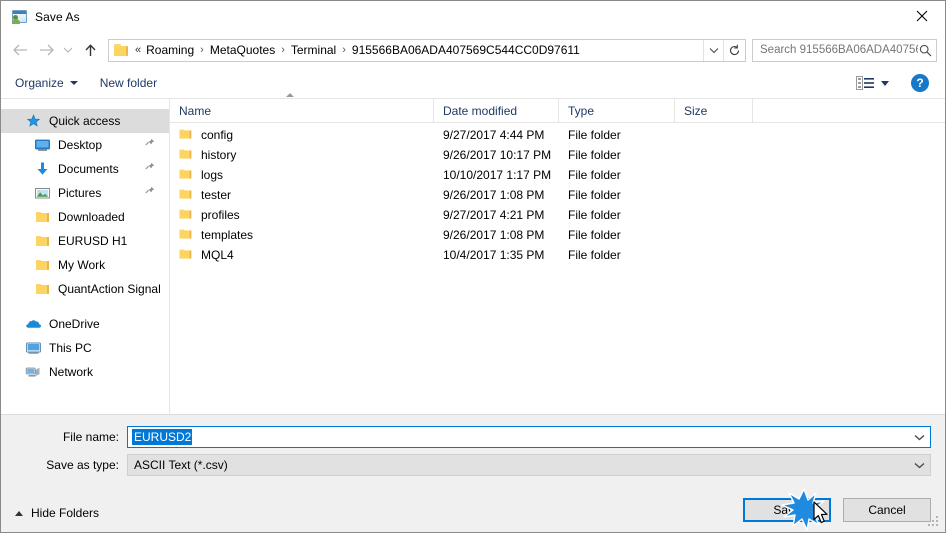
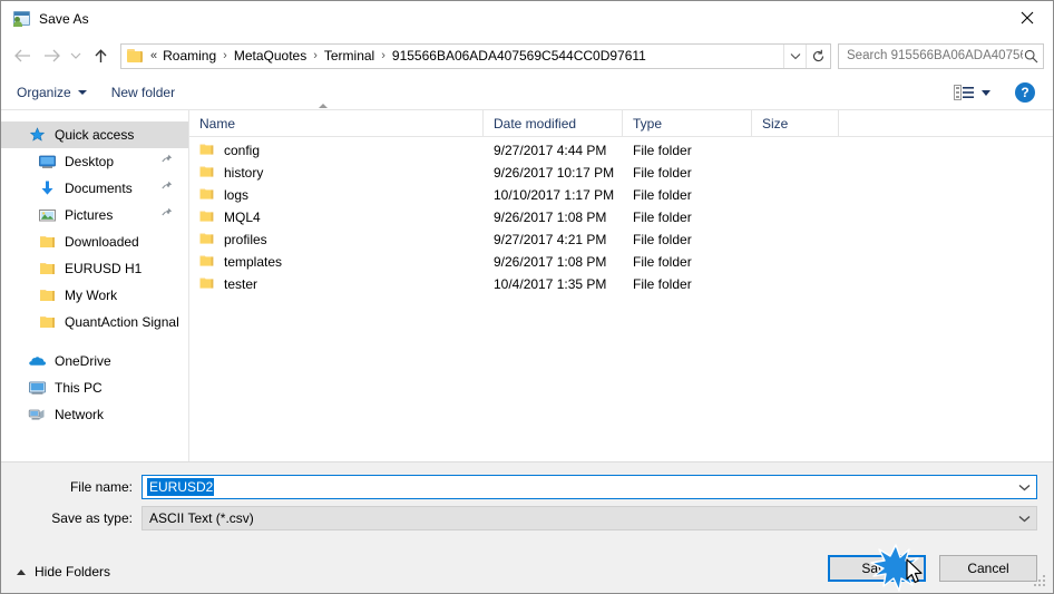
  Save As
  «
  Roaming
  ›
  MetaQuotes
  ›
  Terminal
  ›
  915566BA06ADA407569C544CC0D97611
  Search 915566BA06ADA4075
  Organize
  New folder
  ?
  Quick access
  Desktop
  Documents
  Pictures
  Downloaded
  EURUSD H1
  My Work
  QuantAction Signal
  OneDrive
  This PC
  Network
  Name
  Date modified
  Type
  Size
  config
  9/27/2017 4:44 PM
  File folder
  history
  9/26/2017 10:17 PM
  File folder
  logs
  10/10/2017 1:17 PM
  File folder
- tester
+ MQL4
  9/26/2017 1:08 PM
  File folder
  profiles
  9/27/2017 4:21 PM
  File folder
  templates
  9/26/2017 1:08 PM
  File folder
- MQL4
+ tester
  10/4/2017 1:35 PM
  File folder
  File name:
  EURUSD2
  Save as type:
  ASCII Text (*.csv)
  Hide Folders
  Sav
  Cancel
